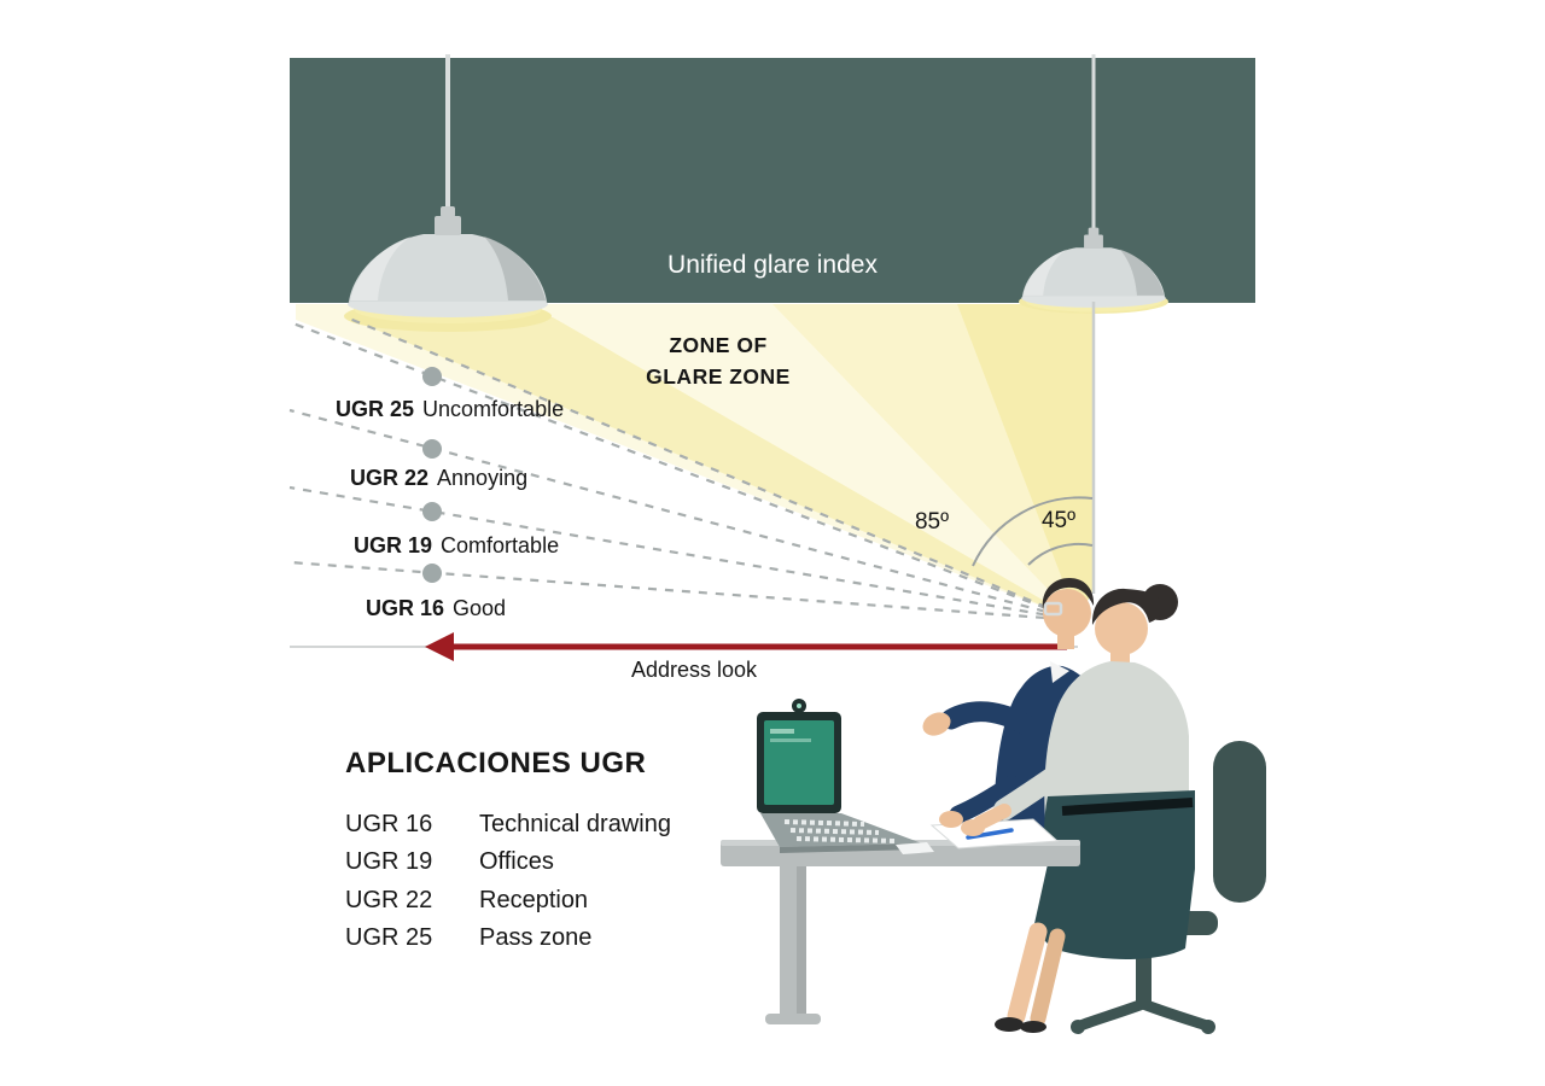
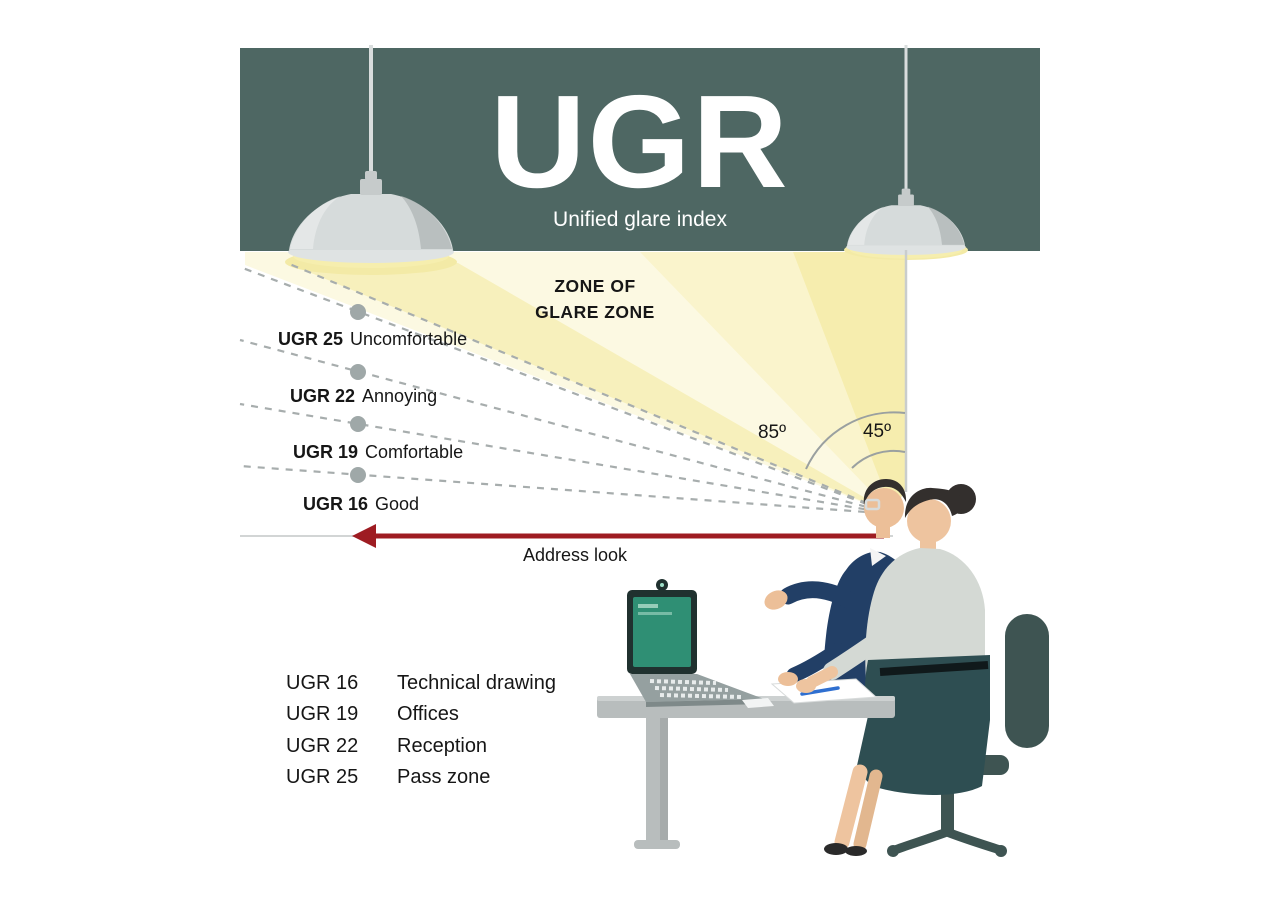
+ UGR
  Unified glare index
  ZONE OF
  GLARE ZONE
  UGR 25 Uncomfortable
  UGR 22 Annoying
  UGR 19 Comfortable
  UGR 16 Good
  85º
  45º
  Address look
- APLICACIONES UGR
  UGR 16
  Technical drawing
  UGR 19
  Offices
  UGR 22
  Reception
  UGR 25
  Pass zone
